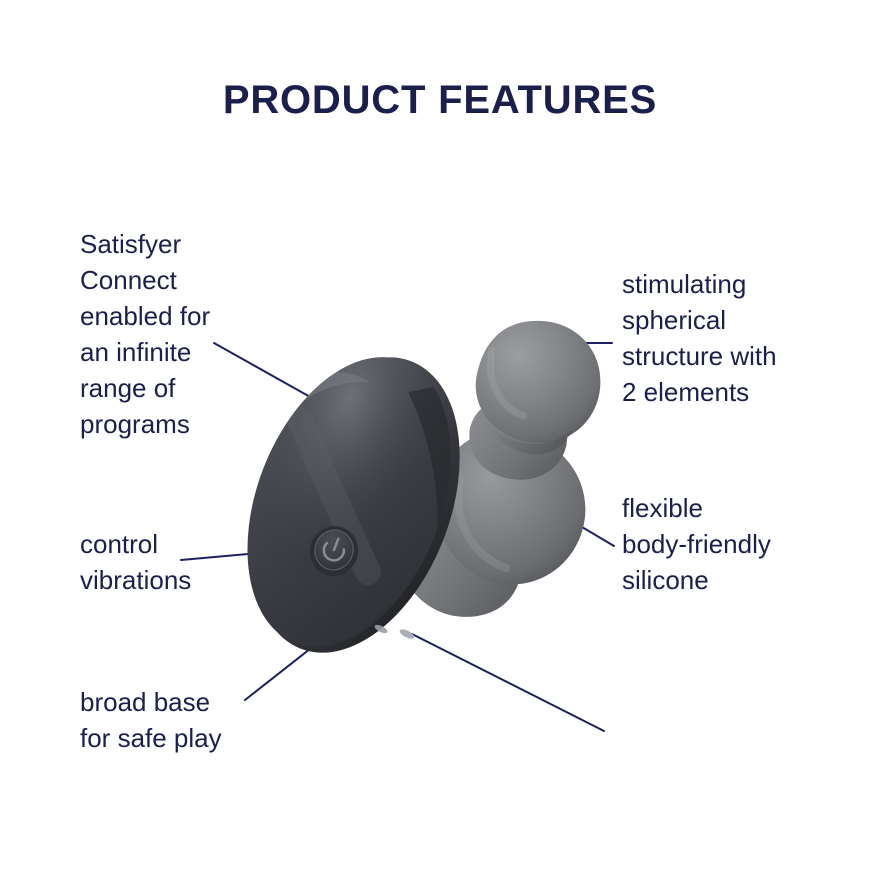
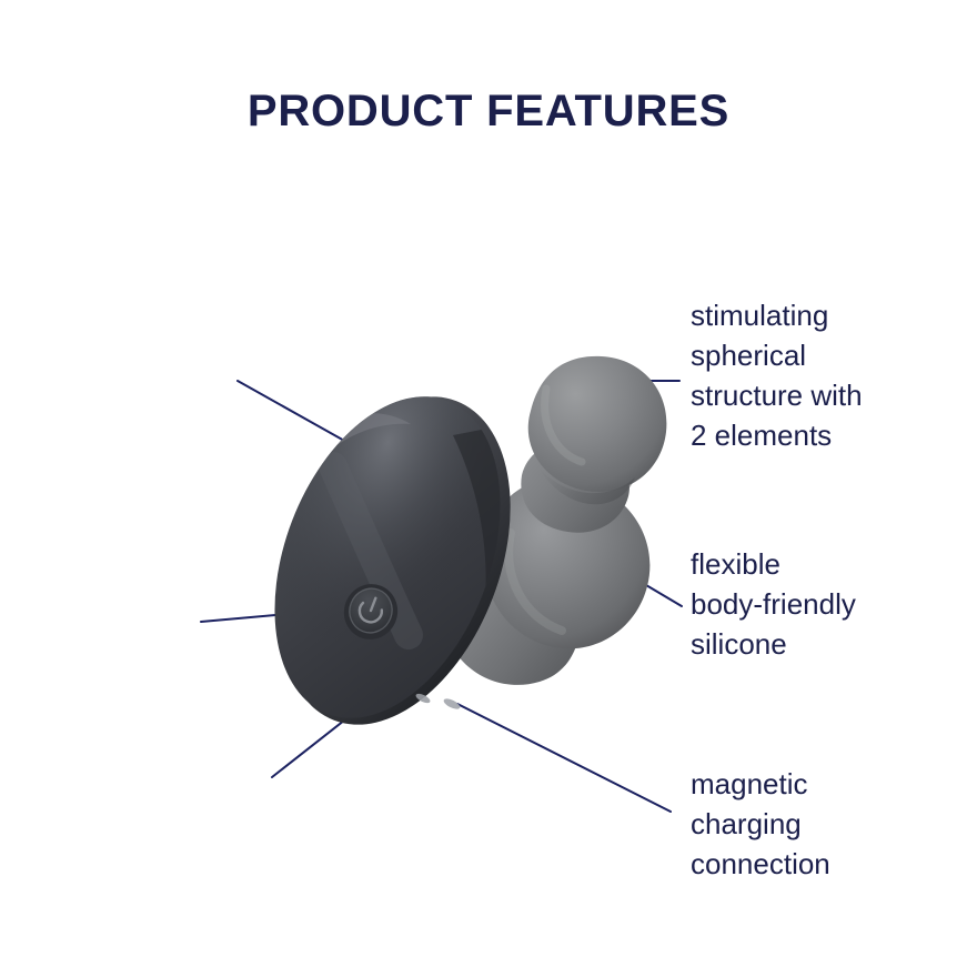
  PRODUCT FEATURES
- Satisfyer
- Connect
- enabled for
- an infinite
- range of
- programs
- control
- vibrations
- broad base
- for safe play
  stimulating
  spherical
  structure with
  2 elements
  flexible
  body-friendly
  silicone
+ magnetic
+ charging
+ connection
